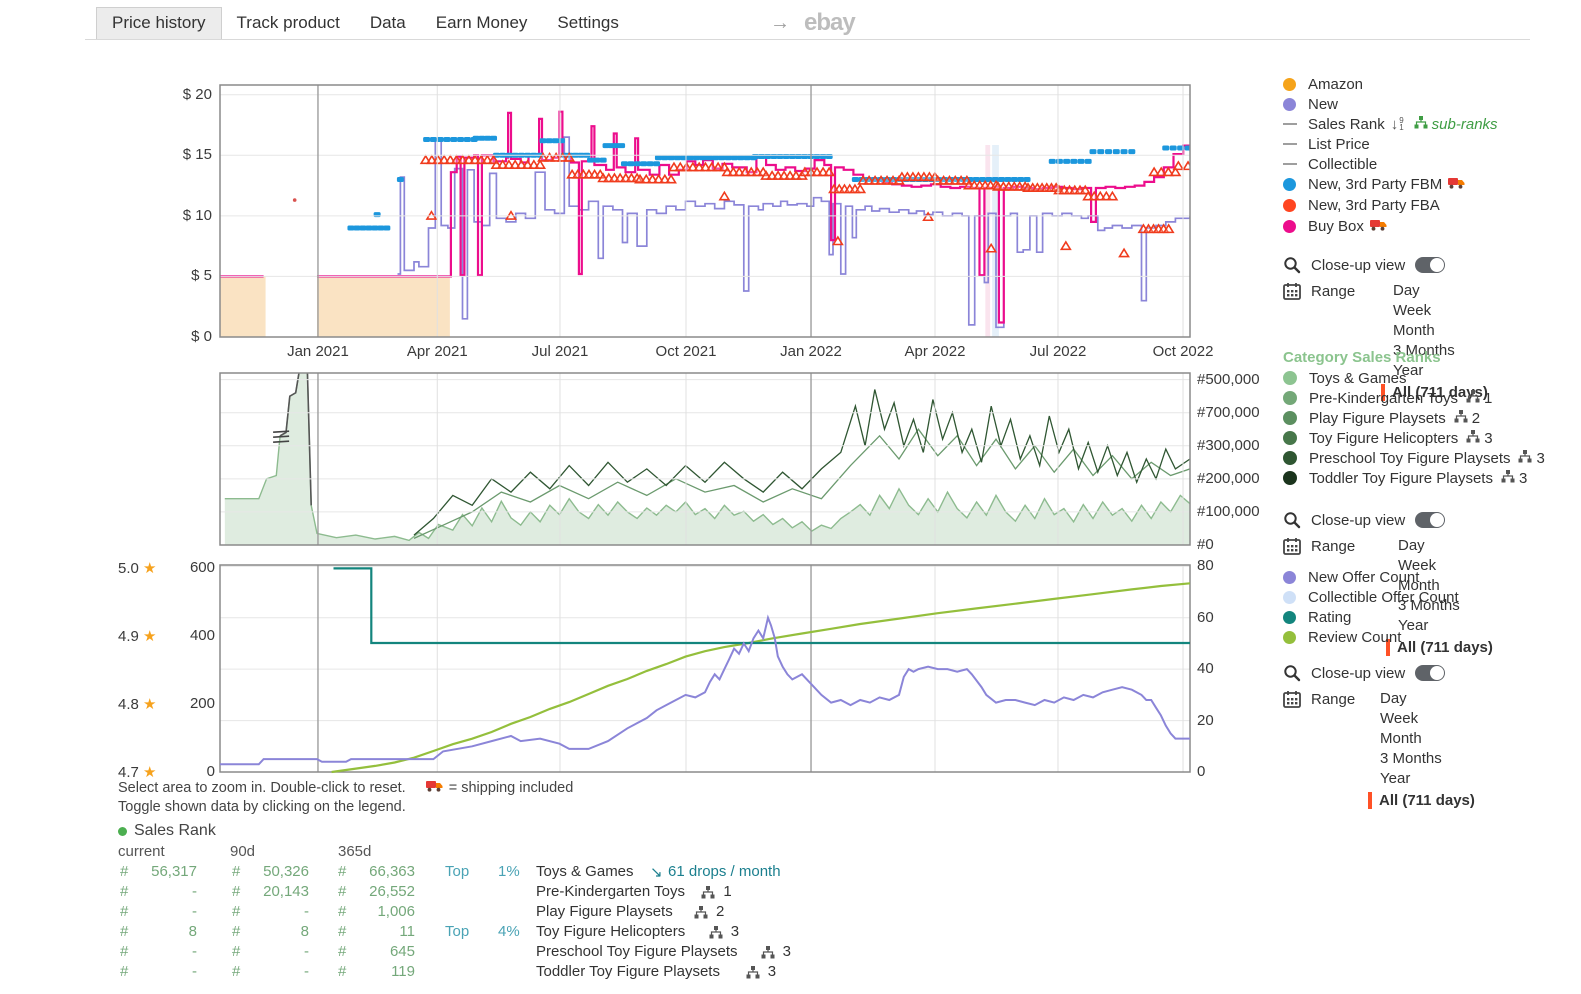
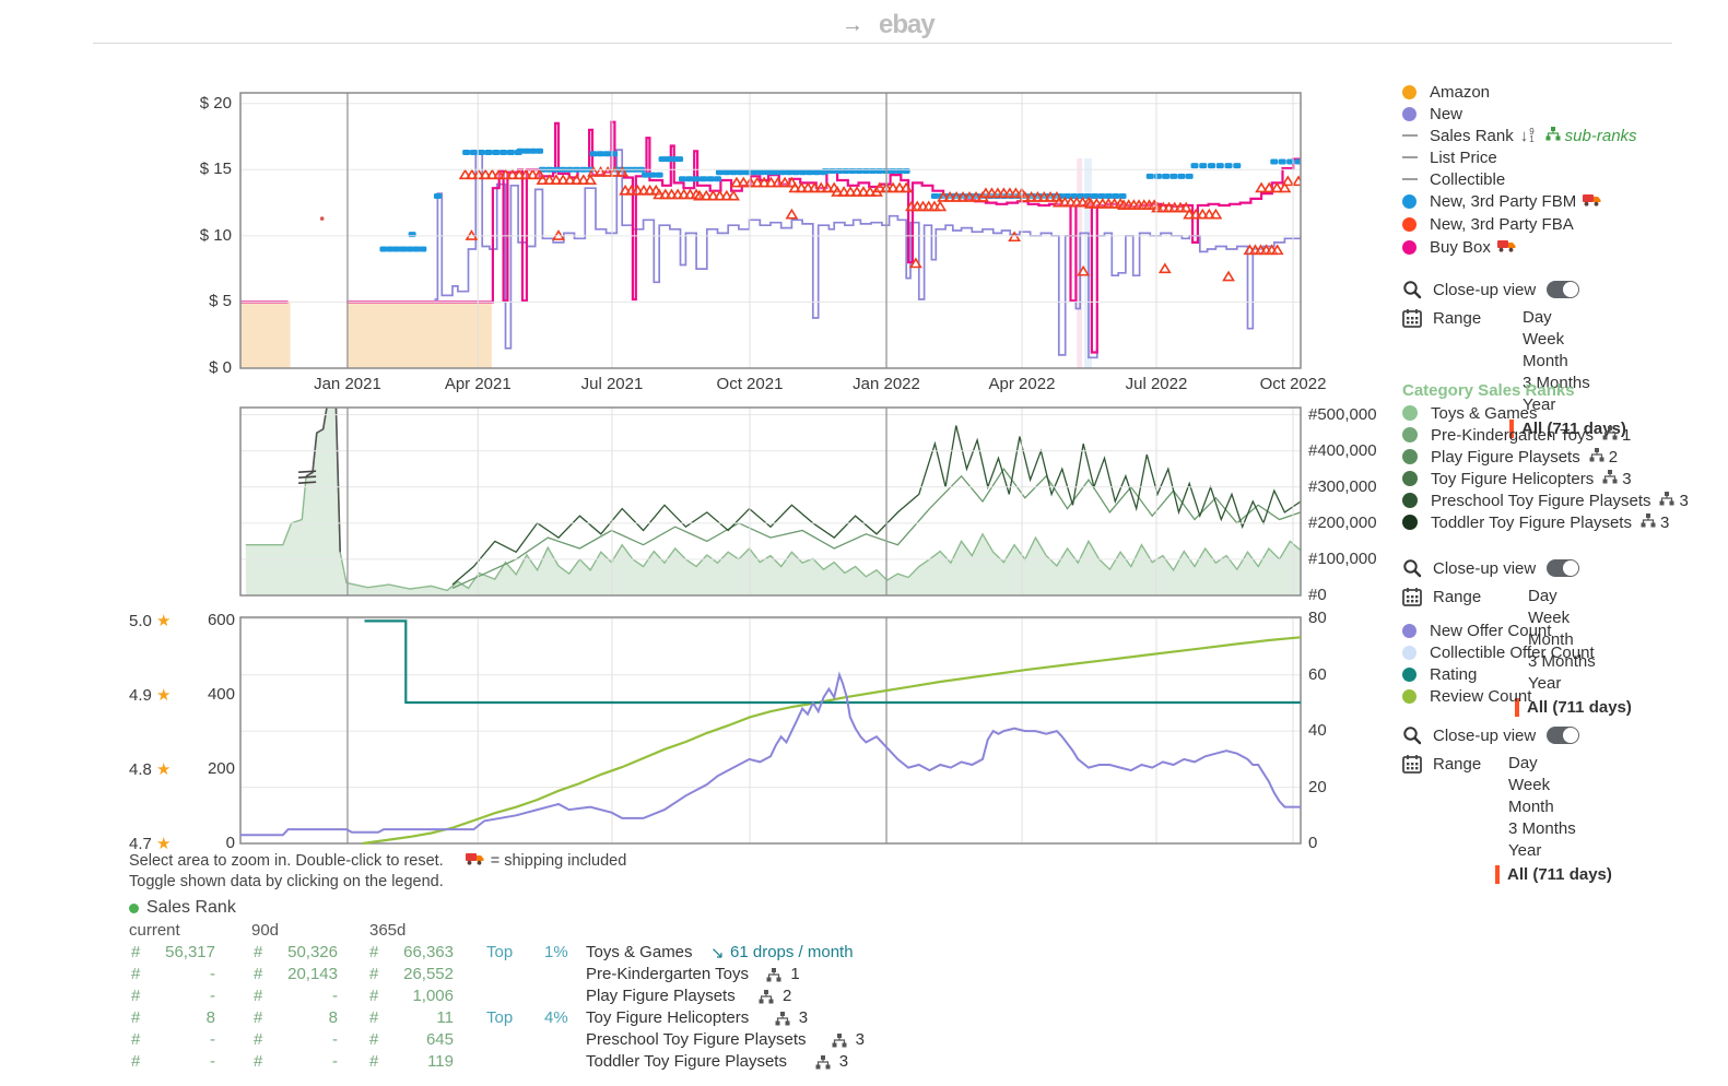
- Price history
- Track product
- Data
- Earn Money
- Settings
  →
  ebay
  $ 20
  $ 15
  $ 10
  $ 5
  $ 0
  Jan 2021
  Apr 2021
  Jul 2021
  Oct 2021
  Jan 2022
  Apr 2022
  Jul 2022
  Oct 2022
  #500,000
- #700,000
+ #400,000
  #300,000
  #200,000
  #100,000
  #0
  600
  400
  200
  0
  5.0 ★
  4.9 ★
  4.8 ★
  4.7 ★
  80
  60
  40
  20
  0
  Amazon
  New
  Sales Rank
  ↓
  9
  1
  sub-ranks
  List Price
  Collectible
  New, 3rd Party FBM
  New, 3rd Party FBA
  Buy Box
  Close-up view
  Range
  Day
  Week
  Month
  3 Months
  Year
  All (711 days)
  Category Sales Ranks
  Toys & Games
  Pre-Kindergarten Toys
  1
  Play Figure Playsets
  2
  Toy Figure Helicopters
  3
  Preschool Toy Figure Playsets
  3
  Toddler Toy Figure Playsets
  3
  Close-up view
  Range
  Day
  Week
  Month
  3 Months
  Year
  All (711 days)
  New Offer Count
  Collectible Offer Count
  Rating
  Review Count
  Close-up view
  Range
  Day
  Week
  Month
  3 Months
  Year
  All (711 days)
  Select area to zoom in. Double-click to reset.
  = shipping included
  Toggle shown data by clicking on the legend.
  Sales Rank
  current
  90d
  365d
  #
  56,317
  #
  50,326
  #
  66,363
  Top
  1%
  Toys & Games
  ↘
  61 drops / month
  #
  -
  #
  20,143
  #
  26,552
  Pre-Kindergarten Toys
  1
  #
  -
  #
  -
  #
  1,006
  Play Figure Playsets
  2
  #
  8
  #
  8
  #
  11
  Top
  4%
  Toy Figure Helicopters
  3
  #
  -
  #
  -
  #
  645
  Preschool Toy Figure Playsets
  3
  #
  -
  #
  -
  #
  119
  Toddler Toy Figure Playsets
  3
